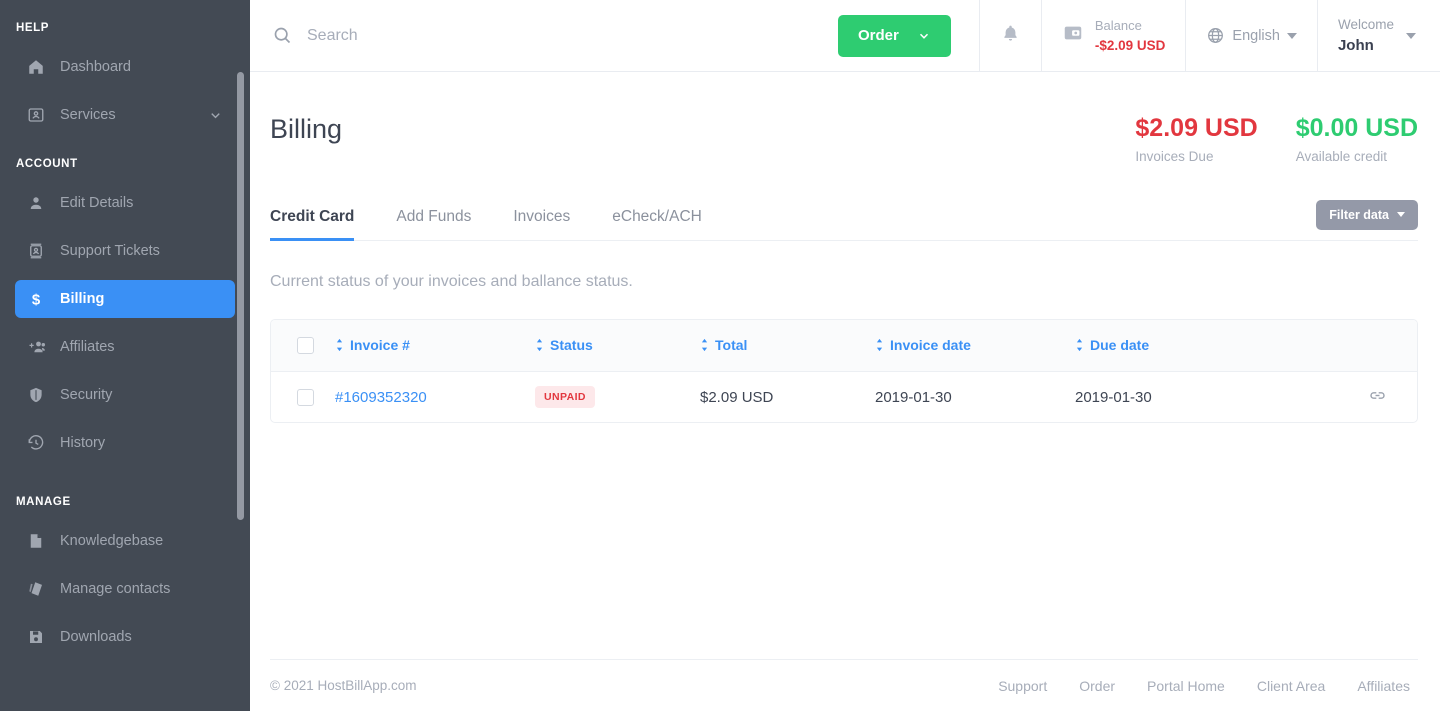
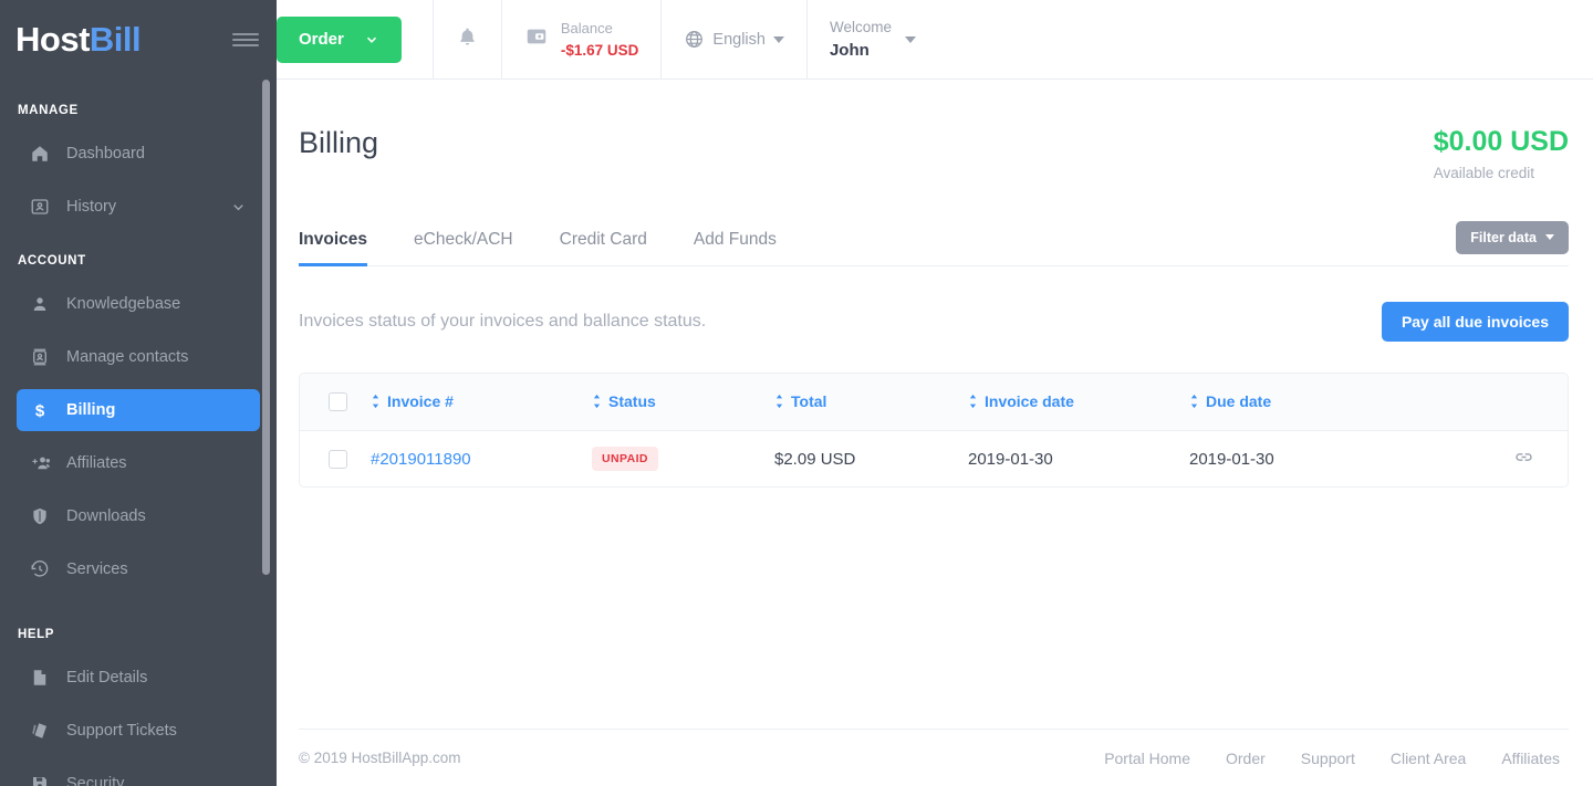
+ HostBill
- HELP
+ MANAGE
  Dashboard
- Services
+ History
  ACCOUNT
- Edit Details
+ Knowledgebase
- Support Tickets
+ Manage contacts
  $
  Billing
  Affiliates
- Security
+ Downloads
- History
+ Services
- MANAGE
+ HELP
- Knowledgebase
+ Edit Details
- Manage contacts
+ Support Tickets
- Downloads
+ Security
- Search
  Order
  Balance
- -$2.09 USD
+ -$1.67 USD
  English
  Welcome
  John
  Billing
- $2.09 USD
- Invoices Due
  $0.00 USD
  Available credit
- Credit Card
+ Invoices
- Add Funds
+ eCheck/ACH
- Invoices
+ Credit Card
- eCheck/ACH
+ Add Funds
  Filter data
- Current status of your invoices and ballance status.
+ Invoices status of your invoices and ballance status.
+ Pay all due invoices
  	Invoice #	Status	Total	Invoice date	Due date
- 	#1609352320	UNPAID	$2.09 USD	2019-01-30	2019-01-30
+ 	#2019011890	UNPAID	$2.09 USD	2019-01-30	2019-01-30
- © 2021 HostBillApp.com
+ © 2019 HostBillApp.com
- Support
+ Portal Home
  Order
- Portal Home
+ Support
  Client Area
  Affiliates
